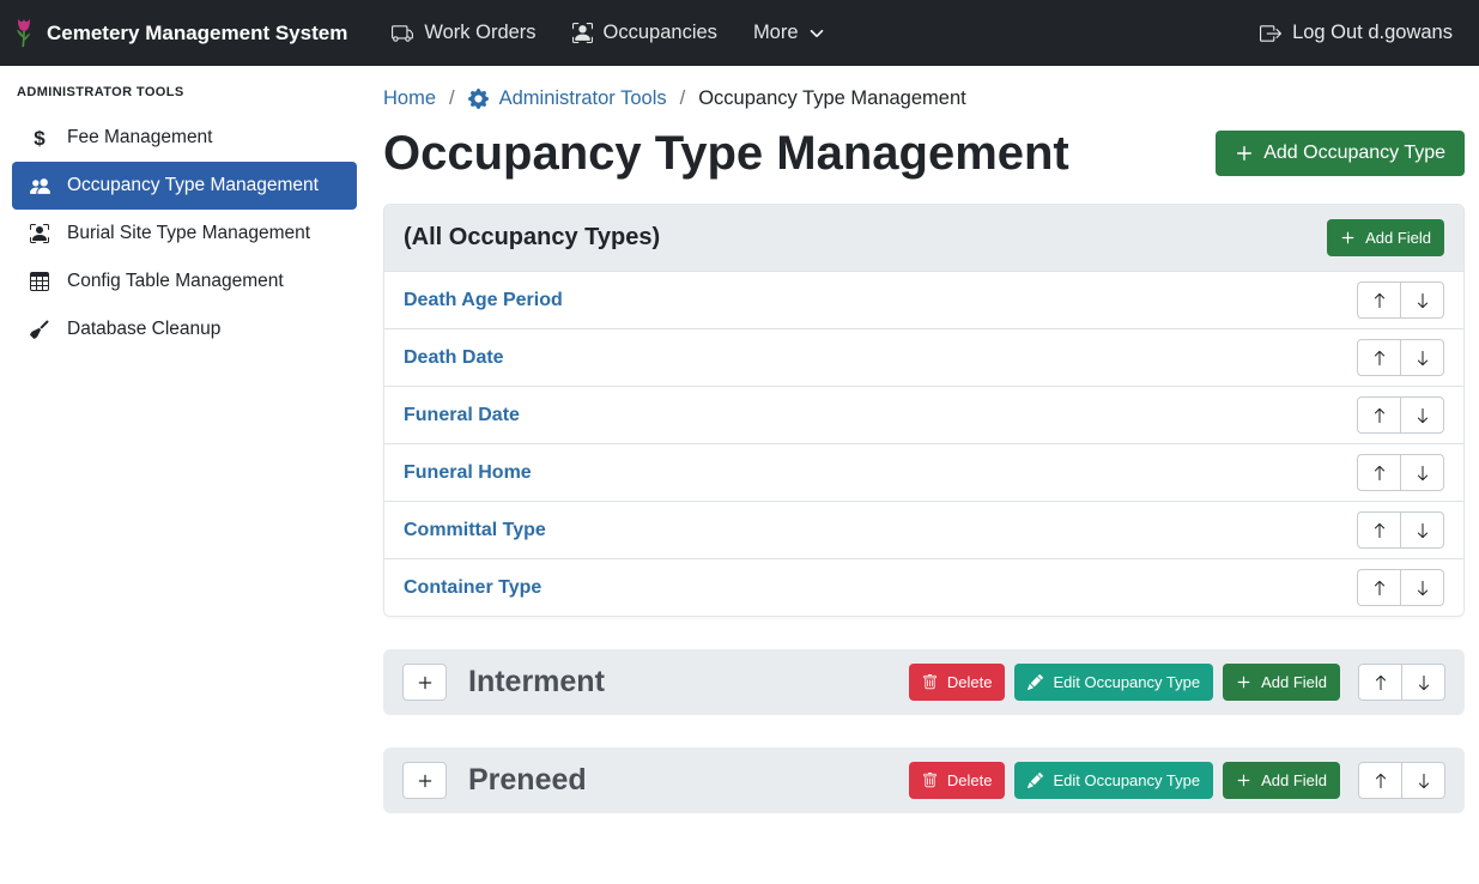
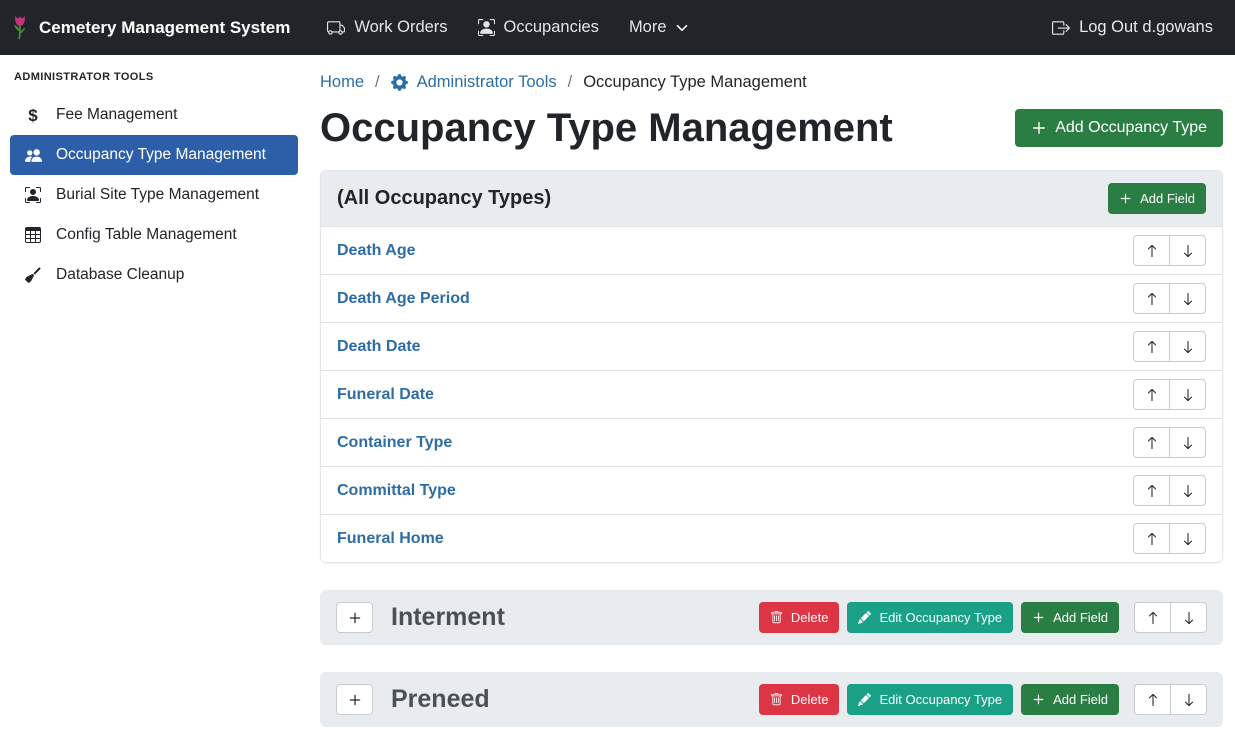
  Cemetery Management System
  Work Orders
  Occupancies
  More
  Log Out d.gowans
  ADMINISTRATOR TOOLS
  $
  Fee Management
  Occupancy Type Management
  Burial Site Type Management
  Config Table Management
  Database Cleanup
  Home
  /
  Administrator Tools
  /
  Occupancy Type Management
  Occupancy Type Management
  Add Occupancy Type
  (All Occupancy Types)
  Add Field
+ Death Age
  Death Age Period
  Death Date
  Funeral Date
- Funeral Home
+ Container Type
  Committal Type
- Container Type
+ Funeral Home
  Interment
  Delete
  Edit Occupancy Type
  Add Field
  Preneed
  Delete
  Edit Occupancy Type
  Add Field
